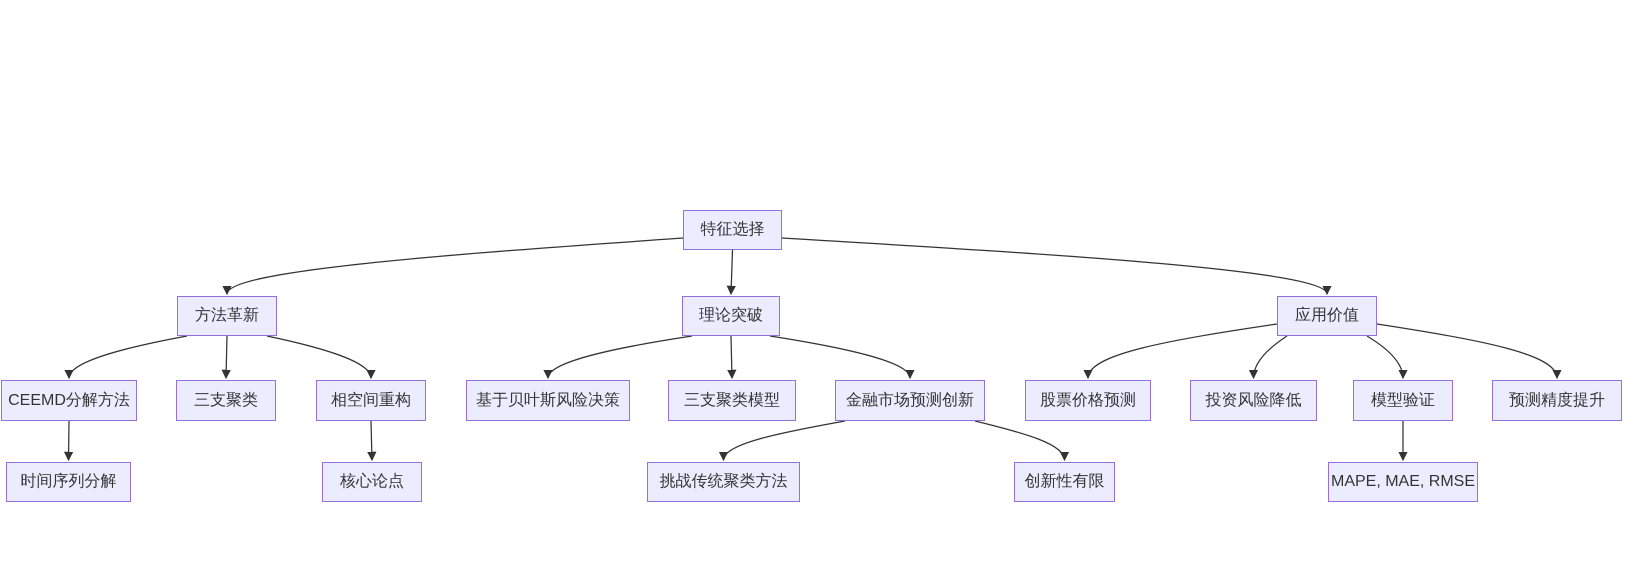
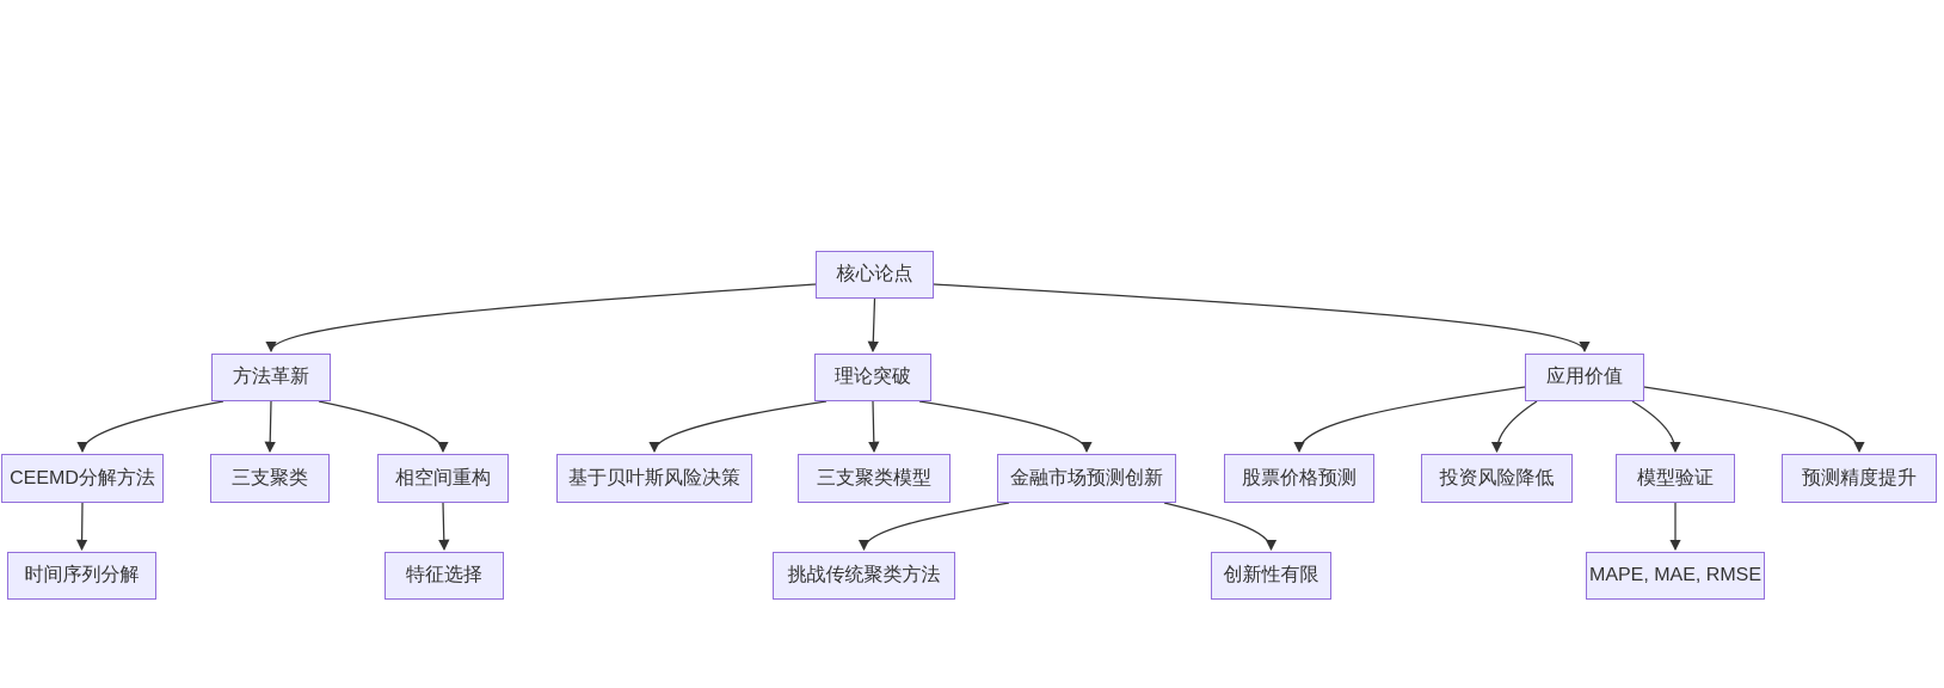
- 特征选择
+ 核心论点
  方法革新
  理论突破
  应用价值
  CEEMD分解方法
  三支聚类
  相空间重构
  基于贝叶斯风险决策
  三支聚类模型
  金融市场预测创新
  股票价格预测
  投资风险降低
  模型验证
  预测精度提升
  时间序列分解
- 核心论点
+ 特征选择
  挑战传统聚类方法
  创新性有限
  MAPE, MAE, RMSE
